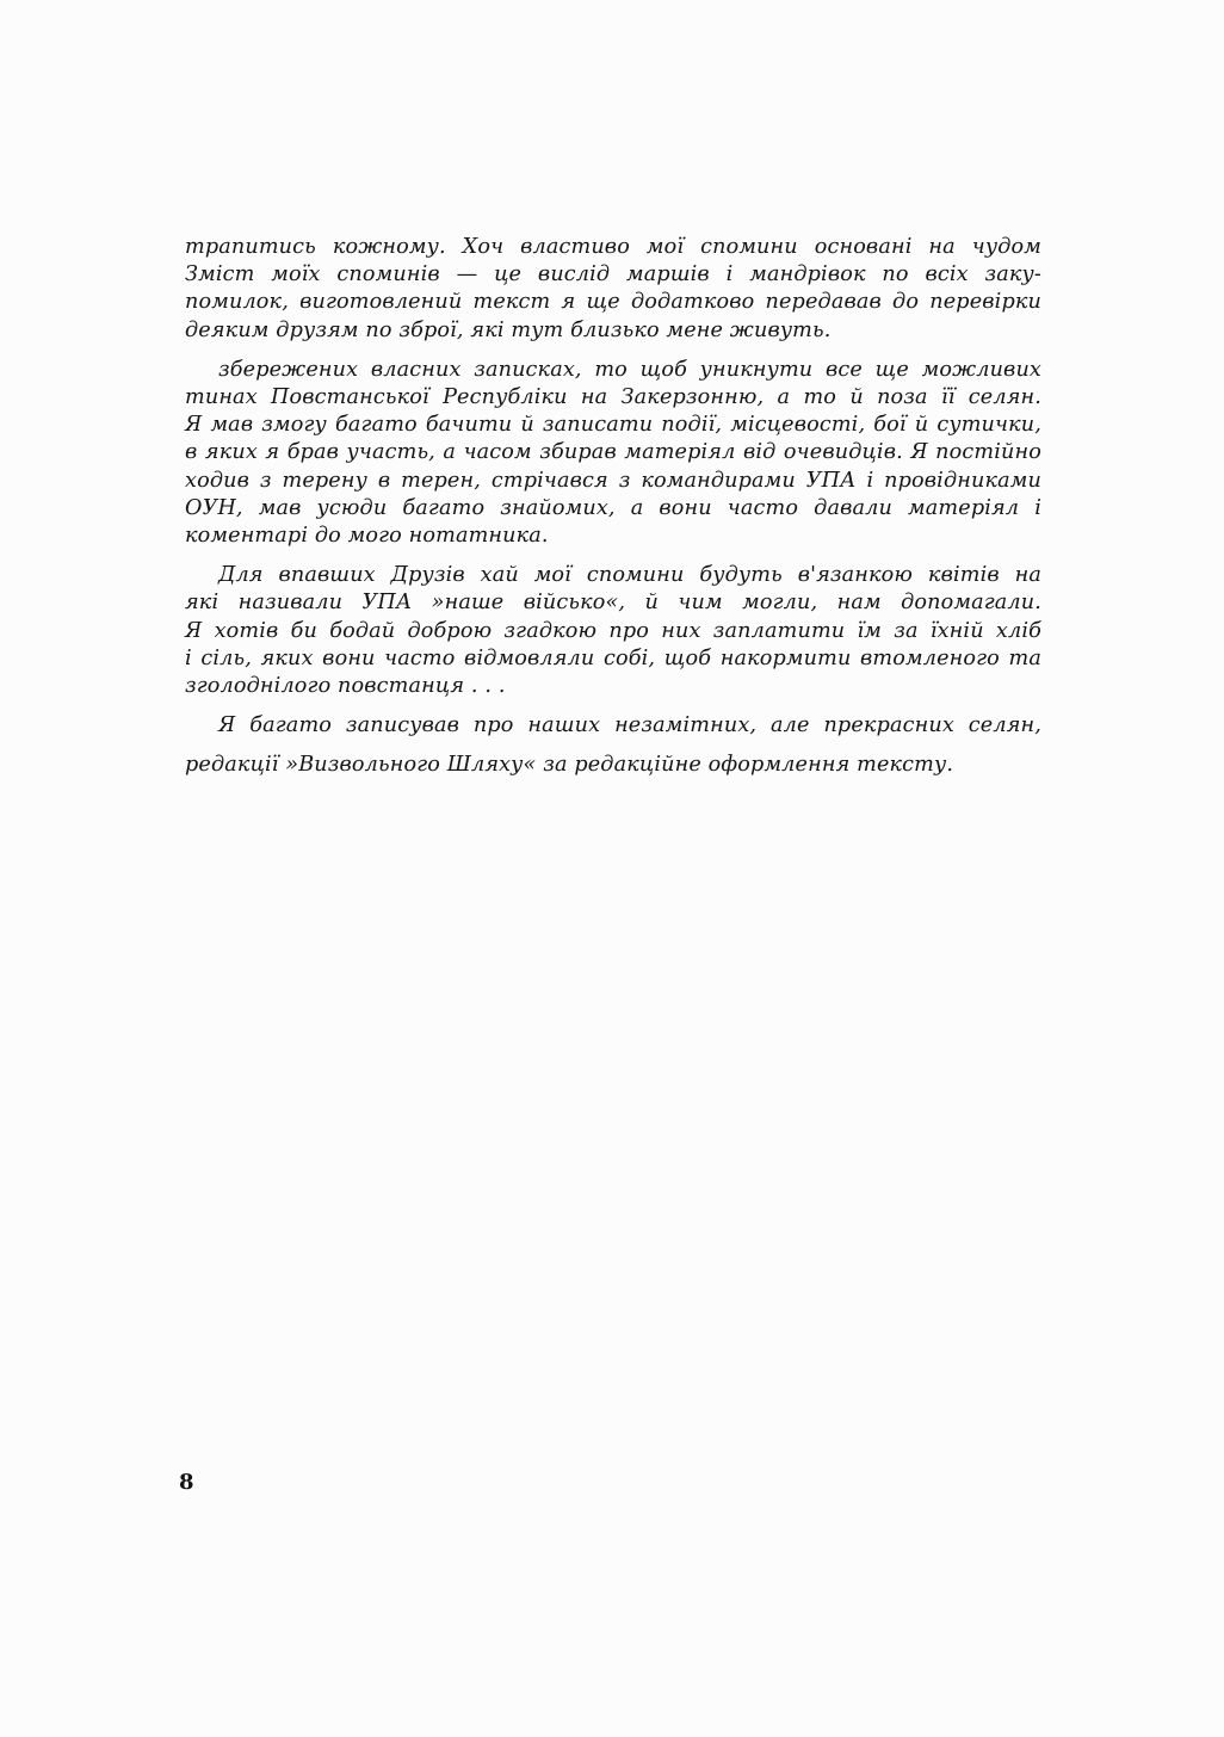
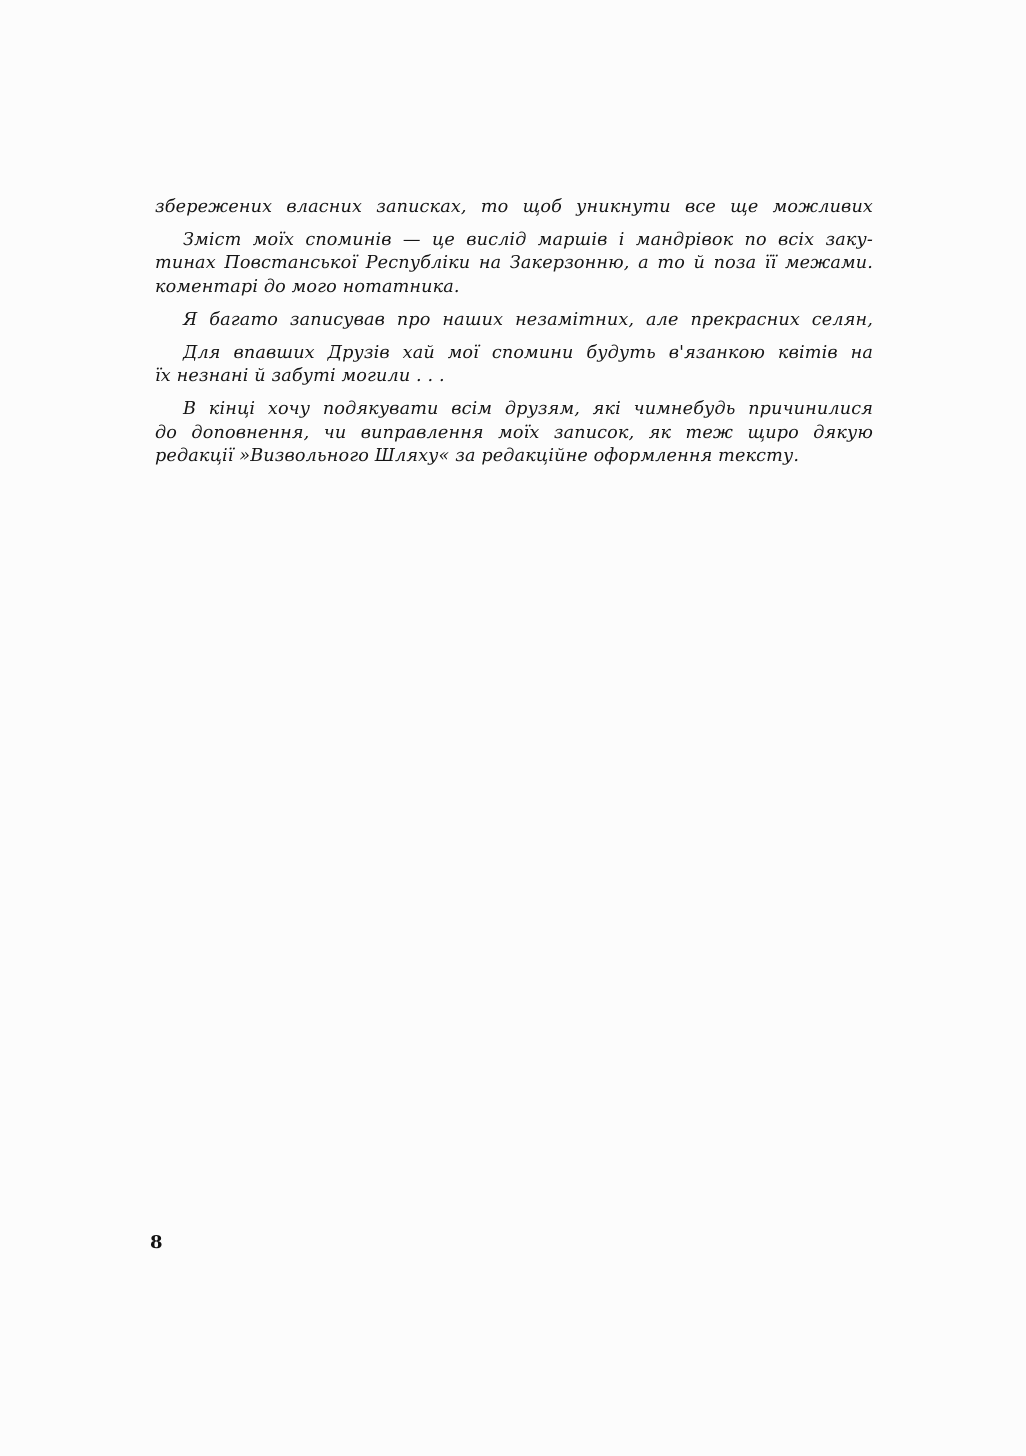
- трапитись кожному. Хоч властиво мої спомини основані на чудом
- Зміст моїх споминів — це вислід маршів і мандрівок по всіх заку-
+ збережених власних записках, то щоб уникнути все ще можливих
- помилок, виготовлений текст я ще додатково передавав до перевірки
- деяким друзям по зброї, які тут близько мене живуть.
- збережених власних записках, то щоб уникнути все ще можливих
+ Зміст моїх споминів — це вислід маршів і мандрівок по всіх заку-
- тинах Повстанської Республіки на Закерзонню, а то й поза її селян.
+ тинах Повстанської Республіки на Закерзонню, а то й поза її межами.
- Я мав змогу багато бачити й записати події, місцевості, бої й сутички,
- в яких я брав участь, а часом збирав матеріял від очевидців. Я постійно
- ходив з терену в терен, стрічався з командирами УПА і провідниками
- ОУН, мав усюди багато знайомих, а вони часто давали матеріял і
  коментарі до мого нотатника.
- Для впавших Друзів хай мої спомини будуть в'язанкою квітів на
+ Я багато записував про наших незамітних, але прекрасних селян,
- які називали УПА »наше військо«, й чим могли, нам допомагали.
- Я хотів би бодай доброю згадкою про них заплатити їм за їхній хліб
- і сіль, яких вони часто відмовляли собі, щоб накормити втомленого та
- зголоднілого повстанця . . .
- Я багато записував про наших незамітних, але прекрасних селян,
+ Для впавших Друзів хай мої спомини будуть в'язанкою квітів на
+ їх незнані й забуті могили . . .
+ В кінці хочу подякувати всім друзям, які чимнебудь причинилися
+ до доповнення, чи виправлення моїх записок, як теж щиро дякую
  редакції »Визвольного Шляху« за редакційне оформлення тексту.
  8
